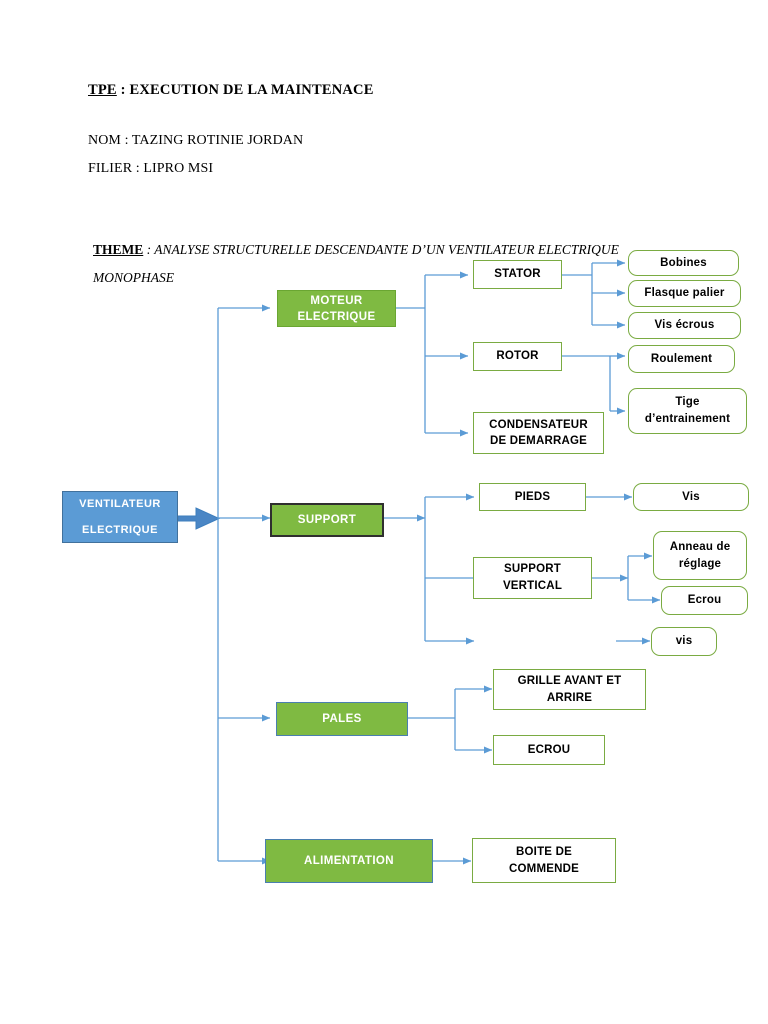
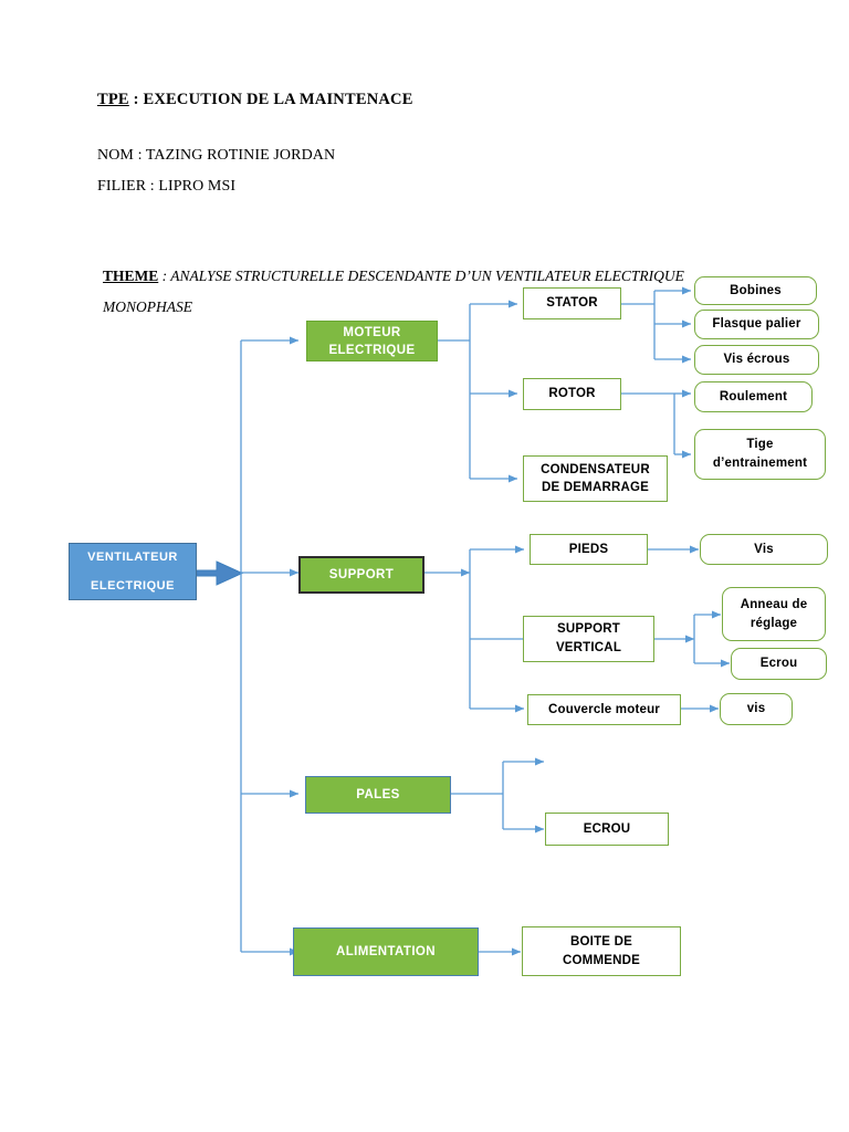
  TPE : EXECUTION DE LA MAINTENACE
  NOM : TAZING ROTINIE JORDAN
  FILIER : LIPRO MSI
  THEME : ANALYSE STRUCTURELLE DESCENDANTE D’UN VENTILATEUR ELECTRIQUE MONOPHASE
  VENTILATEUR
  ELECTRIQUE
  MOTEUR
  ELECTRIQUE
  SUPPORT
  PALES
  ALIMENTATION
  STATOR
  ROTOR
  CONDENSATEUR
  DE DEMARRAGE
  Bobines
  Flasque palier
  Vis écrous
  Roulement
  Tige
  d’entrainement
  PIEDS
  SUPPORT
  VERTICAL
+ Couvercle moteur
  Vis
  Anneau de
  réglage
  Ecrou
  vis
- GRILLE AVANT ET
- ARRIRE
  ECROU
  BOITE DE
  COMMENDE
